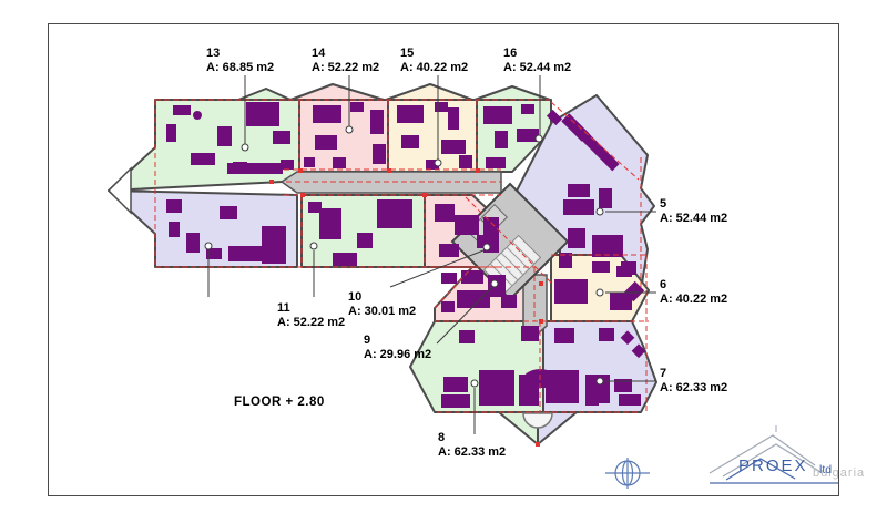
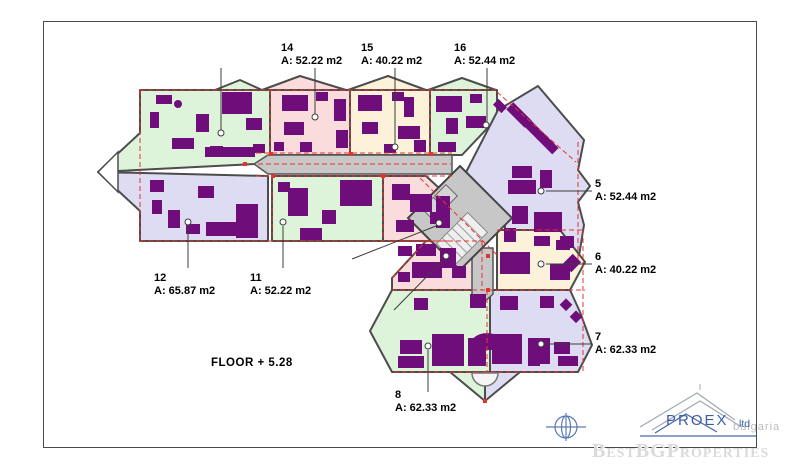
- 13
- A: 68.85 m2
  14
  A: 52.22 m2
  15
  A: 40.22 m2
  16
  A: 52.44 m2
  5
  A: 52.44 m2
  6
  A: 40.22 m2
  7
  A: 62.33 m2
  8
  A: 62.33 m2
- 9
- A: 29.96 m2
- 10
- A: 30.01 m2
  11
  A: 52.22 m2
+ 12
+ A: 65.87 m2
- FLOOR + 2.80
+ FLOOR + 5.28
  bulgaria
  PROEX
  ltd
+ BestBGProperties
